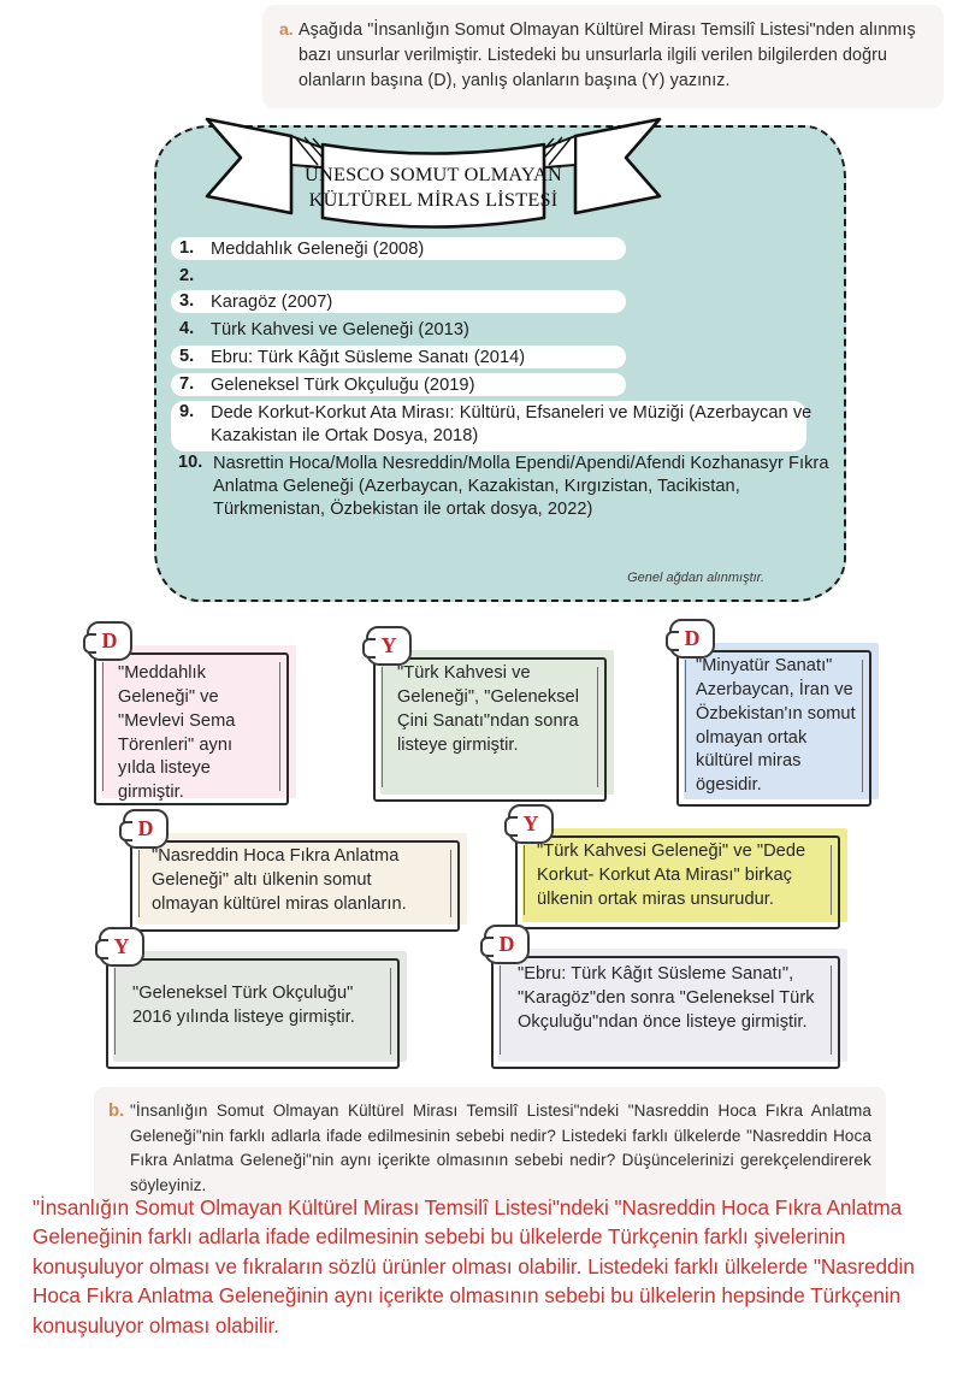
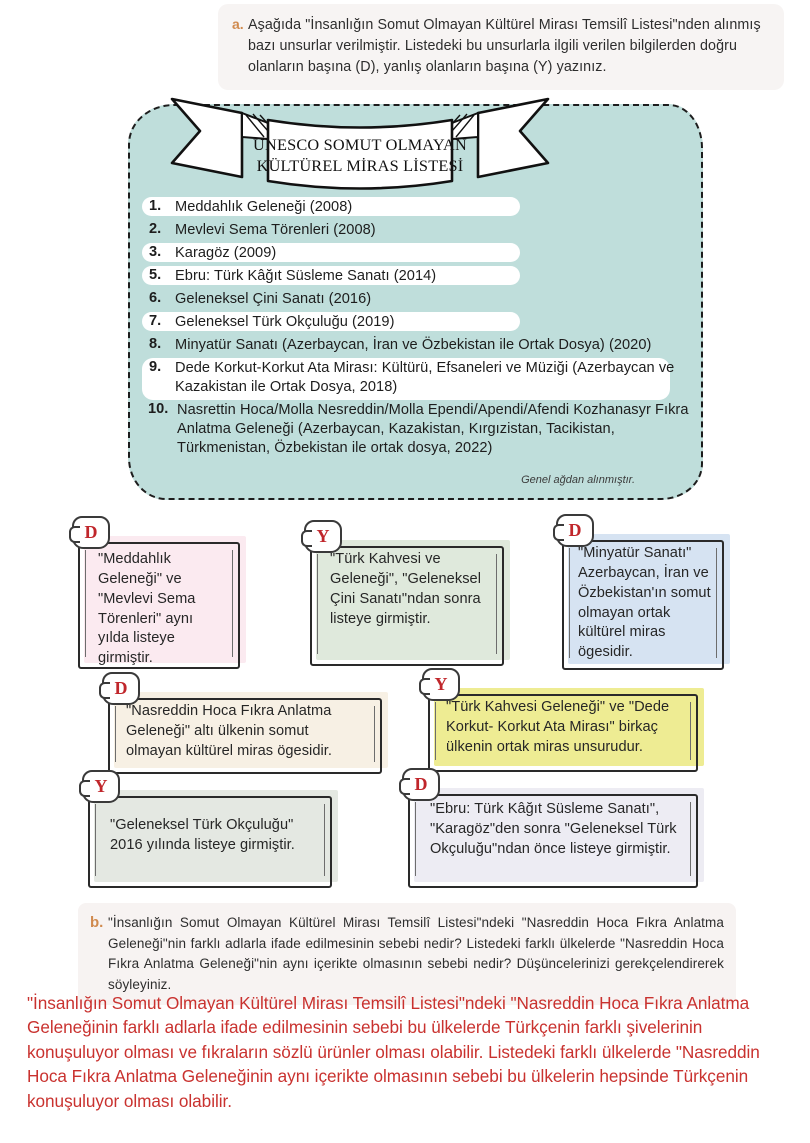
  a.
  Aşağıda "İnsanlığın Somut Olmayan Kültürel Mirası Temsilî Listesi"nden alınmış bazı unsurlar verilmiştir. Listedeki bu unsurlarla ilgili verilen bilgilerden doğru olanların başına (D), yanlış olanların başına (Y) yazınız.
  UNESCO SOMUT OLMAYAN
  KÜLTÜREL MİRAS LİSTESİ
  1.
  Meddahlık Geleneği (2008)
  2.
+ Mevlevi Sema Törenleri (2008)
  3.
- Karagöz (2007)
+ Karagöz (2009)
- 4.
- Türk Kahvesi ve Geleneği (2013)
  5.
  Ebru: Türk Kâğıt Süsleme Sanatı (2014)
+ 6.
+ Geleneksel Çini Sanatı (2016)
  7.
  Geleneksel Türk Okçuluğu (2019)
+ 8.
+ Minyatür Sanatı (Azerbaycan, İran ve Özbekistan ile Ortak Dosya) (2020)
  9.
  Dede Korkut-Korkut Ata Mirası: Kültürü, Efsaneleri ve Müziği (Azerbaycan ve Kazakistan ile Ortak Dosya, 2018)
  10.
  Nasrettin Hoca/Molla Nesreddin/Molla Ependi/Apendi/Afendi Kozhanasyr Fıkra Anlatma Geleneği (Azerbaycan, Kazakistan, Kırgızistan, Tacikistan, Türkmenistan, Özbekistan ile ortak dosya, 2022)
  Genel ağdan alınmıştır.
  D
  "Meddahlık Geleneği" ve "Mevlevi Sema Törenleri" aynı yılda listeye girmiştir.
  Y
  "Türk Kahvesi ve Geleneği", "Geleneksel Çini Sanatı"ndan sonra listeye girmiştir.
  D
  "Minyatür Sanatı" Azerbaycan, İran ve Özbekistan'ın somut olmayan ortak kültürel miras ögesidir.
  D
- "Nasreddin Hoca Fıkra Anlatma Geleneği" altı ülkenin somut olmayan kültürel miras olanların.
+ "Nasreddin Hoca Fıkra Anlatma Geleneği" altı ülkenin somut olmayan kültürel miras ögesidir.
  Y
  "Türk Kahvesi Geleneği" ve "Dede Korkut- Korkut Ata Mirası" birkaç ülkenin ortak miras unsurudur.
  Y
  "Geleneksel Türk Okçuluğu" 2016 yılında listeye girmiştir.
  D
  "Ebru: Türk Kâğıt Süsleme Sanatı", "Karagöz"den sonra "Geleneksel Türk Okçuluğu"ndan önce listeye girmiştir.
  b.
  "İnsanlığın Somut Olmayan Kültürel Mirası Temsilî Listesi"ndeki "Nasreddin Hoca Fıkra Anlatma Geleneği"nin farklı adlarla ifade edilmesinin sebebi nedir? Listedeki farklı ülkelerde "Nasreddin Hoca Fıkra Anlatma Geleneği"nin aynı içerikte olmasının sebebi nedir? Düşüncelerinizi gerekçelendirerek söyleyiniz.
  "İnsanlığın Somut Olmayan Kültürel Mirası Temsilî Listesi"ndeki "Nasreddin Hoca Fıkra Anlatma Geleneğinin farklı adlarla ifade edilmesinin sebebi bu ülkelerde Türkçenin farklı şivelerinin konuşuluyor olması ve fıkraların sözlü ürünler olması olabilir. Listedeki farklı ülkelerde "Nasreddin Hoca Fıkra Anlatma Geleneğinin aynı içerikte olmasının sebebi bu ülkelerin hepsinde Türkçenin konuşuluyor olması olabilir.
